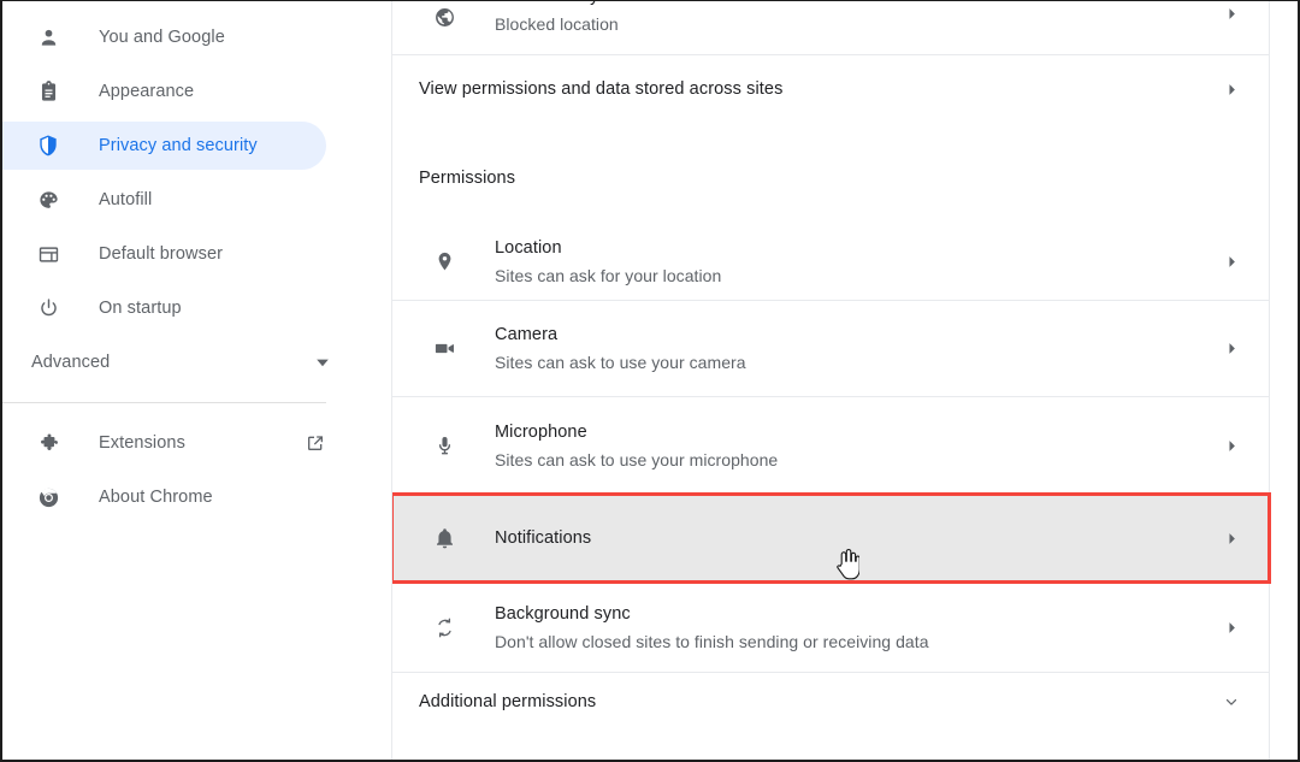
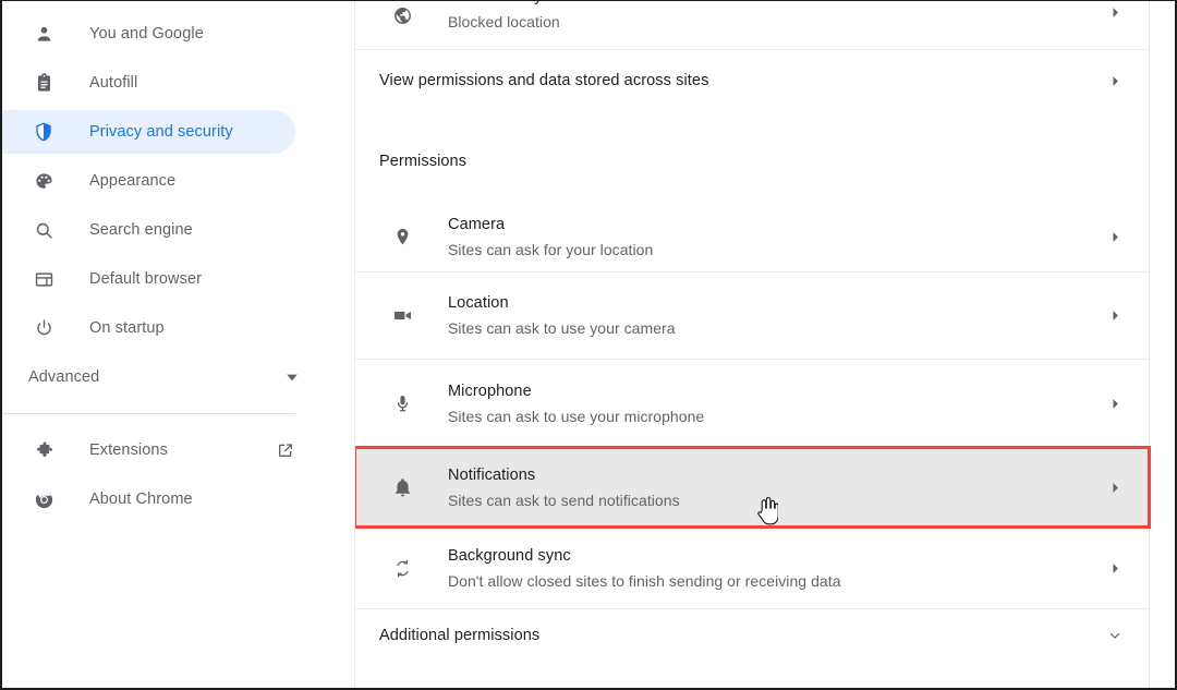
  You and Google
- Appearance
+ Autofill
  Privacy and security
- Autofill
+ Appearance
+ Search engine
  Default browser
  On startup
  Advanced
  Extensions
  About Chrome
  Blocked location
  View permissions and data stored across sites
  Permissions
- Location
+ Camera
  Sites can ask for your location
- Camera
+ Location
  Sites can ask to use your camera
  Microphone
  Sites can ask to use your microphone
  Notifications
+ Sites can ask to send notifications
  Background sync
  Don't allow closed sites to finish sending or receiving data
  Additional permissions
